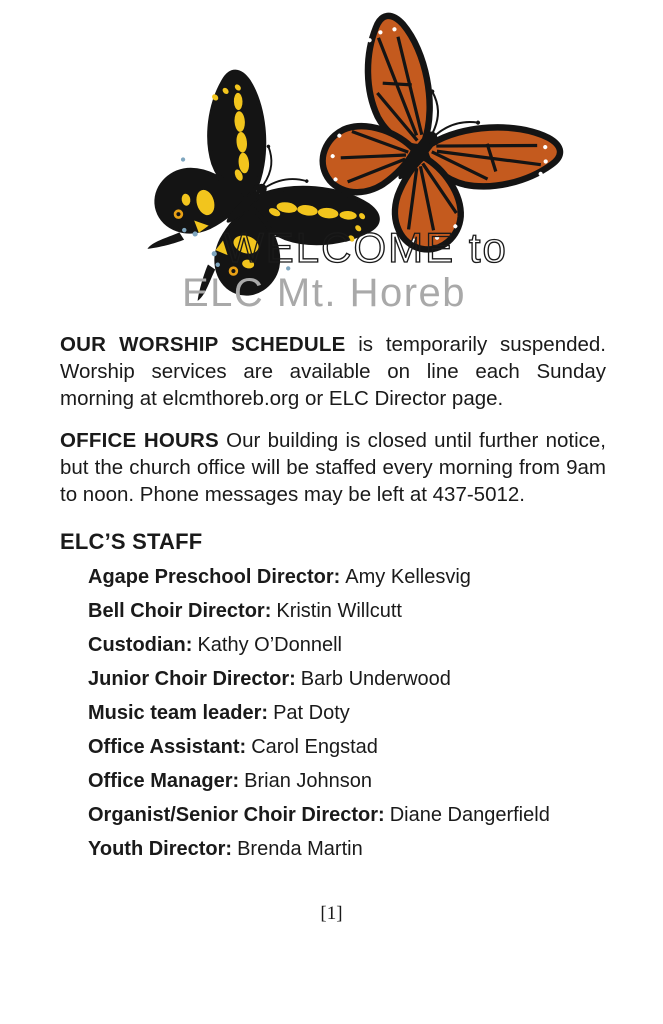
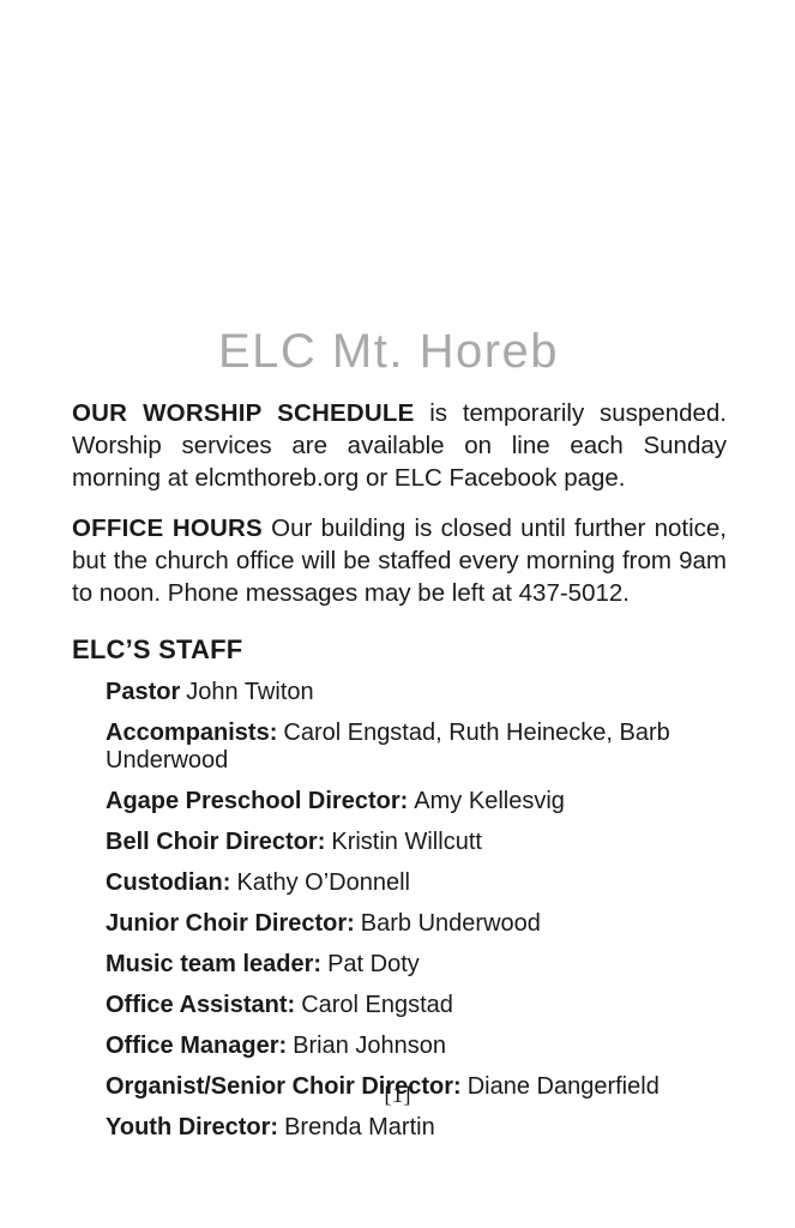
- WELCOME to
  ELC Mt. Horeb
- OUR WORSHIP SCHEDULE is temporarily suspended. Worship services are available on line each Sunday morning at elcmthoreb.org or ELC Director page.
+ OUR WORSHIP SCHEDULE is temporarily suspended. Worship services are available on line each Sunday morning at elcmthoreb.org or ELC Facebook page.
  OFFICE HOURS Our building is closed until further notice, but the church office will be staffed every morning from 9am to noon. Phone messages may be left at 437-5012.
  ELC’S STAFF
+ Pastor John Twiton
+ Accompanists: Carol Engstad, Ruth Heinecke, Barb Underwood
  Agape Preschool Director: Amy Kellesvig
  Bell Choir Director: Kristin Willcutt
  Custodian: Kathy O’Donnell
  Junior Choir Director: Barb Underwood
  Music team leader: Pat Doty
  Office Assistant: Carol Engstad
  Office Manager: Brian Johnson
  Organist/Senior Choir Director: Diane Dangerfield
  Youth Director: Brenda Martin
  [1]
